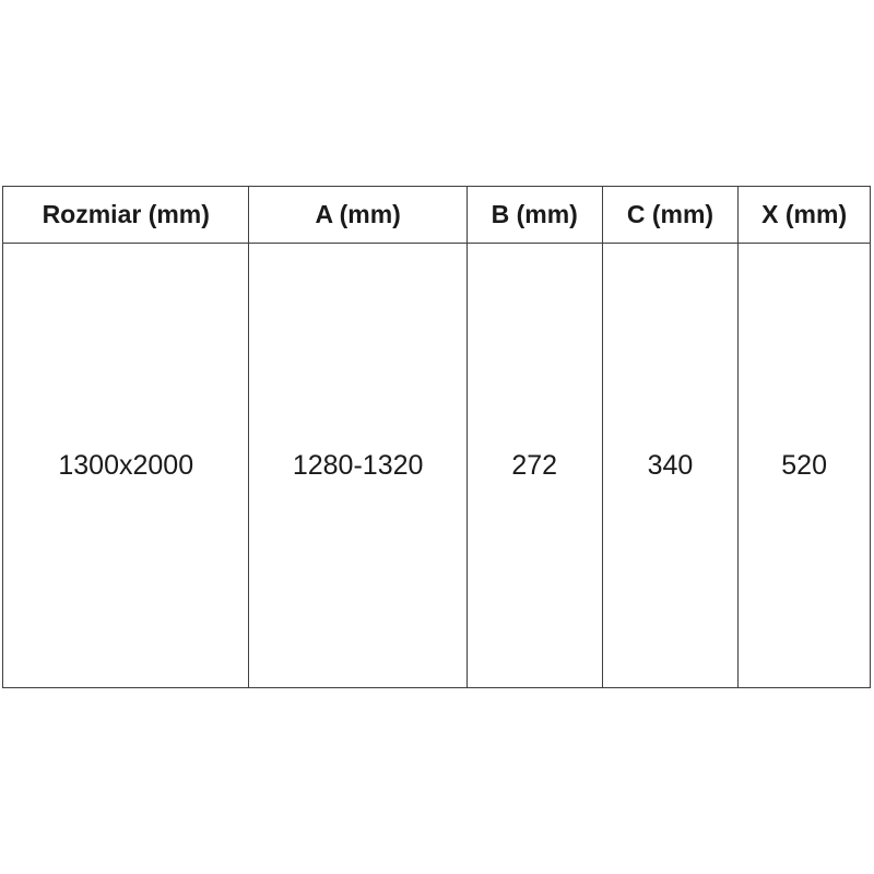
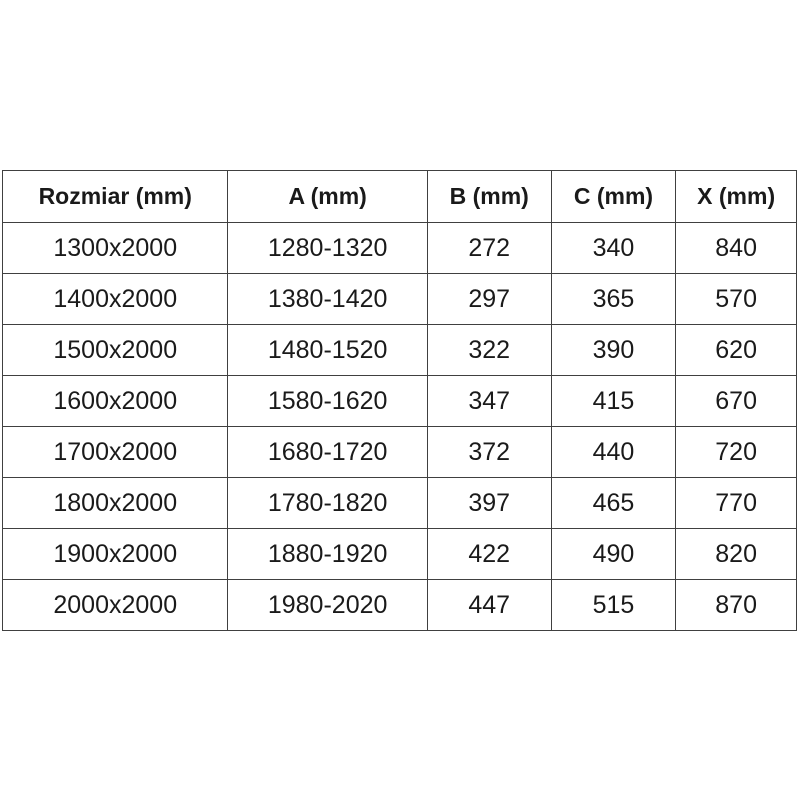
  Rozmiar (mm)	A (mm)	B (mm)	C (mm)	X (mm)
- 1300x2000	1280-1320	272	340	520
+ 1300x2000	1280-1320	272	340	840
+ 1400x2000	1380-1420	297	365	570
+ 1500x2000	1480-1520	322	390	620
+ 1600x2000	1580-1620	347	415	670
+ 1700x2000	1680-1720	372	440	720
+ 1800x2000	1780-1820	397	465	770
+ 1900x2000	1880-1920	422	490	820
+ 2000x2000	1980-2020	447	515	870
